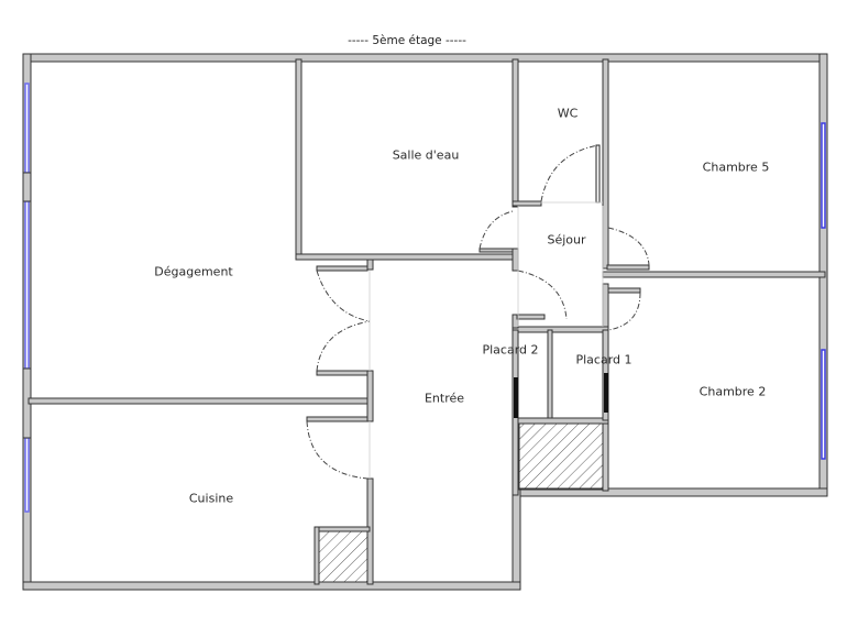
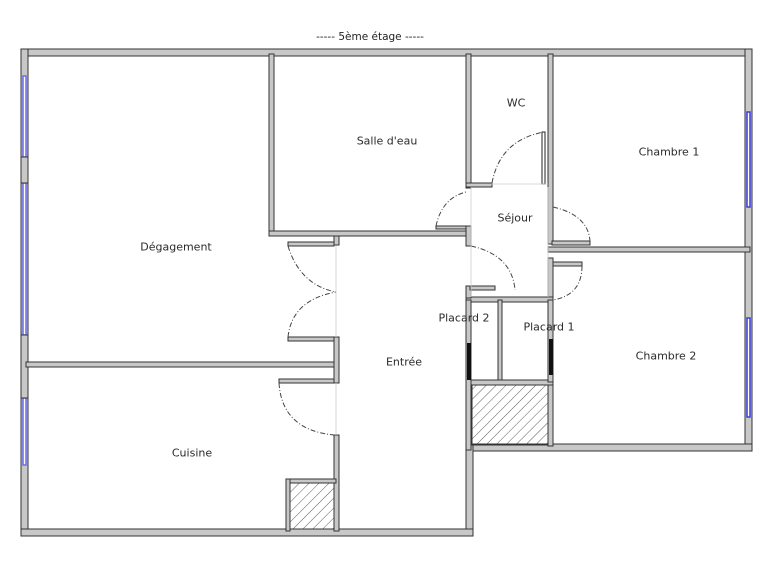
  ----- 5ème étage -----
  Dégagement
  Salle d'eau
  WC
- Chambre 5
+ Chambre 1
  Séjour
  Placard 2
  Placard 1
  Entrée
  Chambre 2
  Cuisine
